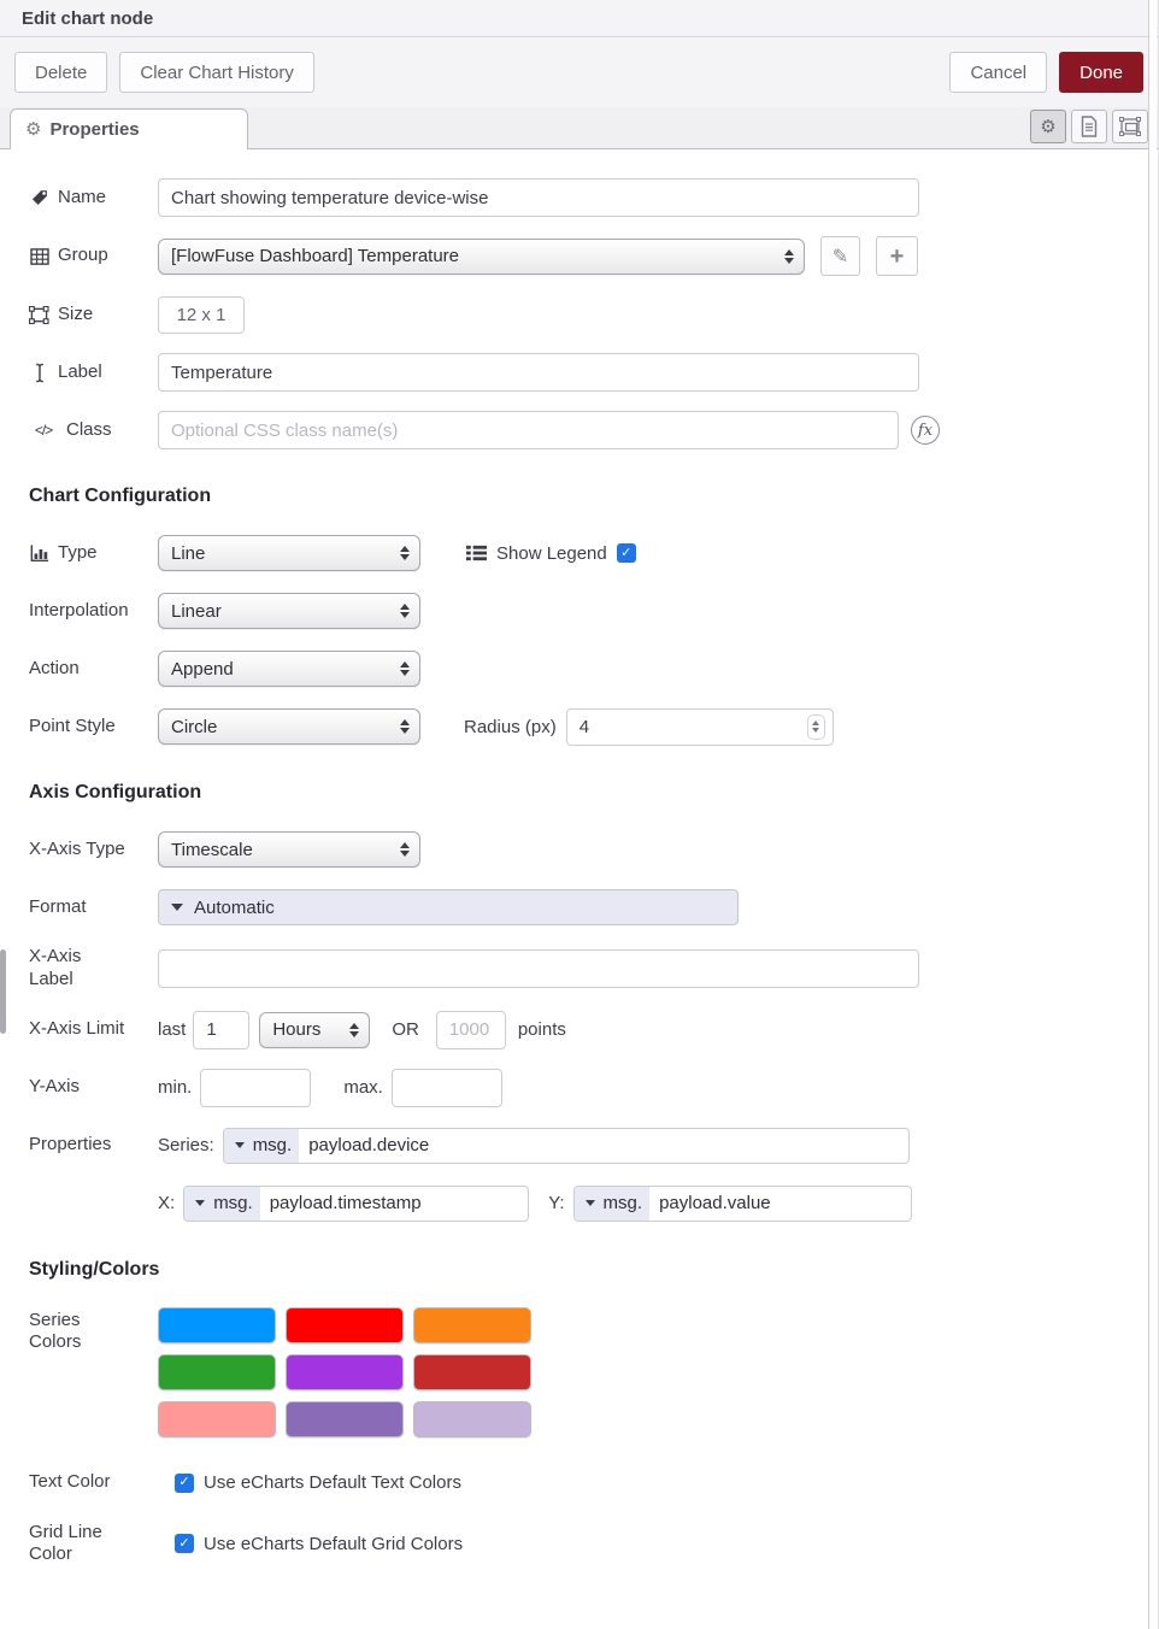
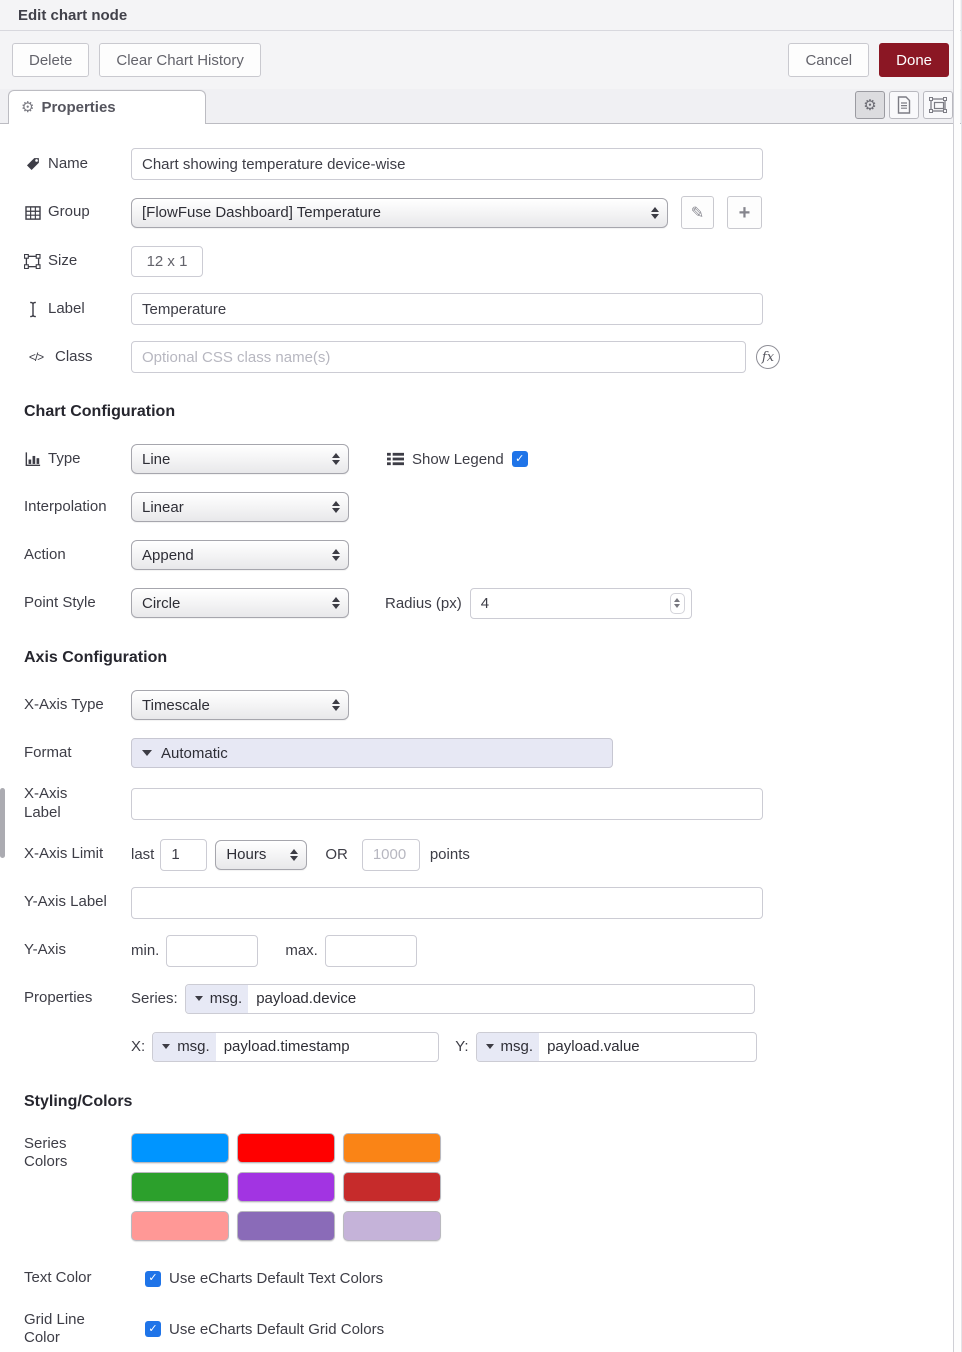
  Edit chart node
  Delete
  Clear Chart History
  Cancel
  Done
  ⚙
  Properties
  ⚙
  Name
  Chart showing temperature device-wise
  Group
  [FlowFuse Dashboard] Temperature
  ✎
  +
  Size
  12 x 1
  Label
  Temperature
  </>
  Class
  Optional CSS class name(s)
  fx
  Chart Configuration
  Type
  Line
  Show Legend
  ✓
  Interpolation
  Linear
  Action
  Append
  Point Style
  Circle
  Radius (px)
  4
  Axis Configuration
  X-Axis Type
  Timescale
  Format
  Automatic
  X-Axis Label
  X-Axis Limit
  last
  1
  Hours
  OR
  1000
  points
+ Y-Axis Label
  Y-Axis
  min.
  max.
  Properties
  Series:
  msg.
  payload.device
  X:
  msg.
  payload.timestamp
  Y:
  msg.
  payload.value
  Styling/Colors
  Series Colors
  Text Color
  ✓
  Use eCharts Default Text Colors
  Grid Line Color
  ✓
  Use eCharts Default Grid Colors
